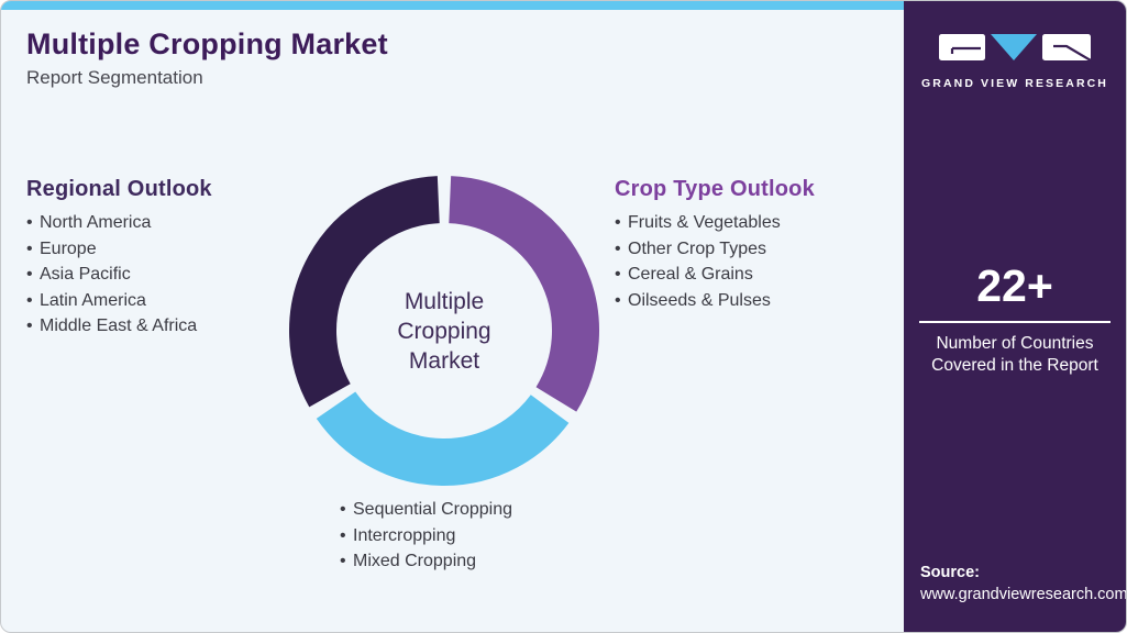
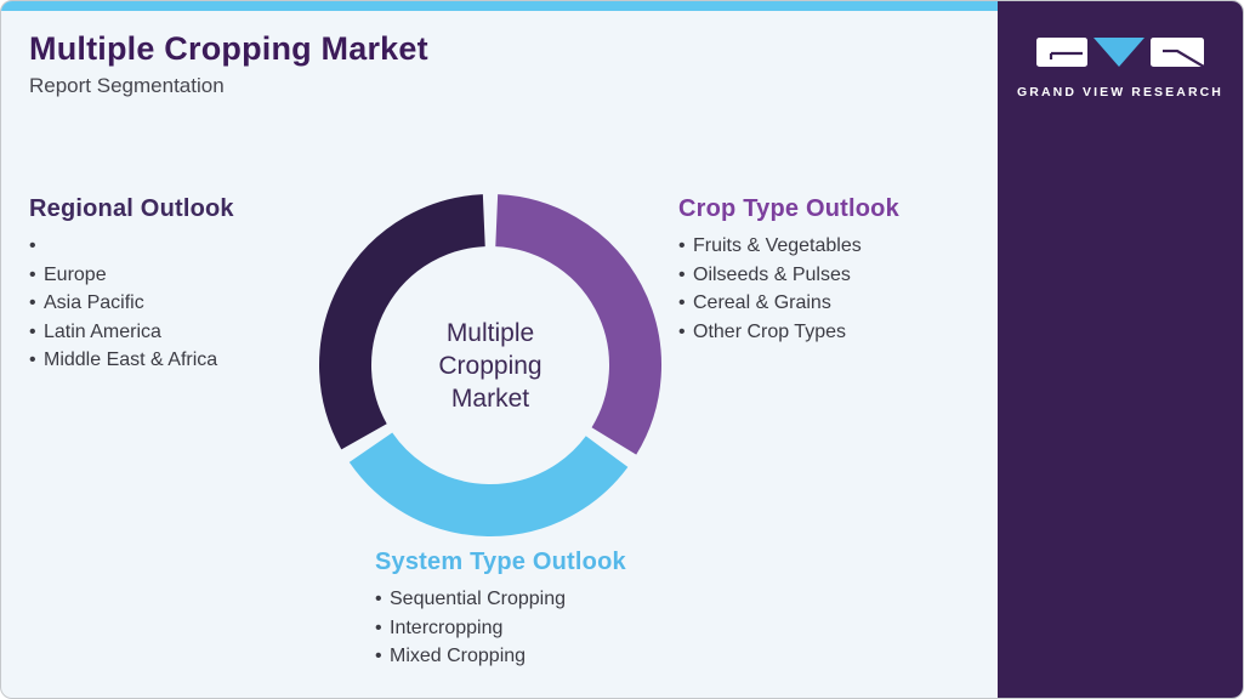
  Multiple Cropping Market
  Report Segmentation
  Multiple Cropping Market
  Regional Outlook
  •
- North America
  •
  Europe
  •
  Asia Pacific
  •
  Latin America
  •
  Middle East & Africa
  Crop Type Outlook
  •
  Fruits & Vegetables
  •
- Other Crop Types
+ Oilseeds & Pulses
  •
  Cereal & Grains
  •
- Oilseeds & Pulses
+ Other Crop Types
+ System Type Outlook
  •
  Sequential Cropping
  •
  Intercropping
  •
  Mixed Cropping
  GRAND VIEW RESEARCH
- 22+
- Number of Countries Covered in the Report
- Source:
- www.grandviewresearch.com
